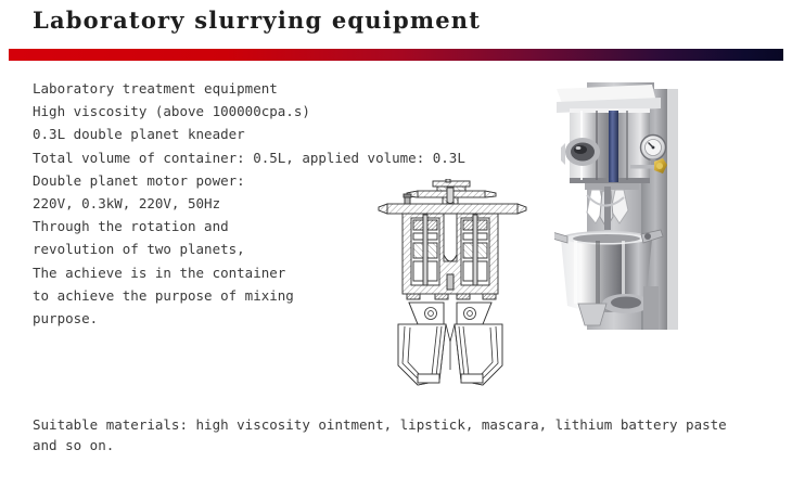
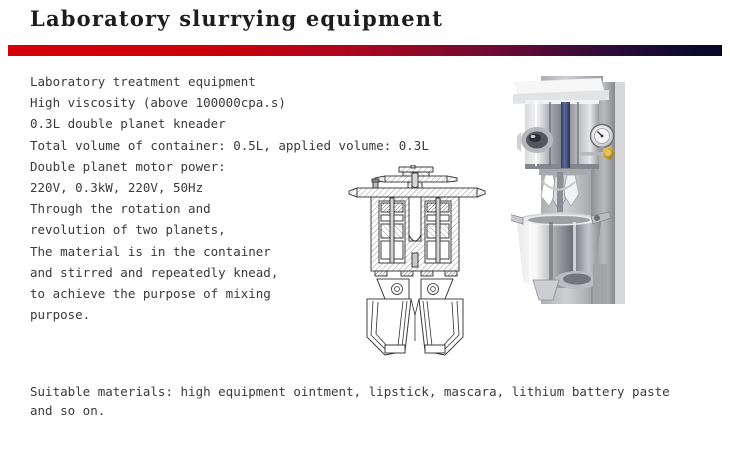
  Laboratory slurrying equipment
  Laboratory treatment equipment
  High viscosity (above 100000cpa.s)
  0.3L double planet kneader
  Total volume of container: 0.5L, applied volume: 0.3L
  Double planet motor power:
  220V, 0.3kW, 220V, 50Hz
  Through the rotation and
  revolution of two planets,
- The achieve is in the container
+ The material is in the container
+ and stirred and repeatedly knead,
  to achieve the purpose of mixing
  purpose.
- Suitable materials: high viscosity ointment, lipstick, mascara, lithium battery paste
+ Suitable materials: high equipment ointment, lipstick, mascara, lithium battery paste
  and so on.
